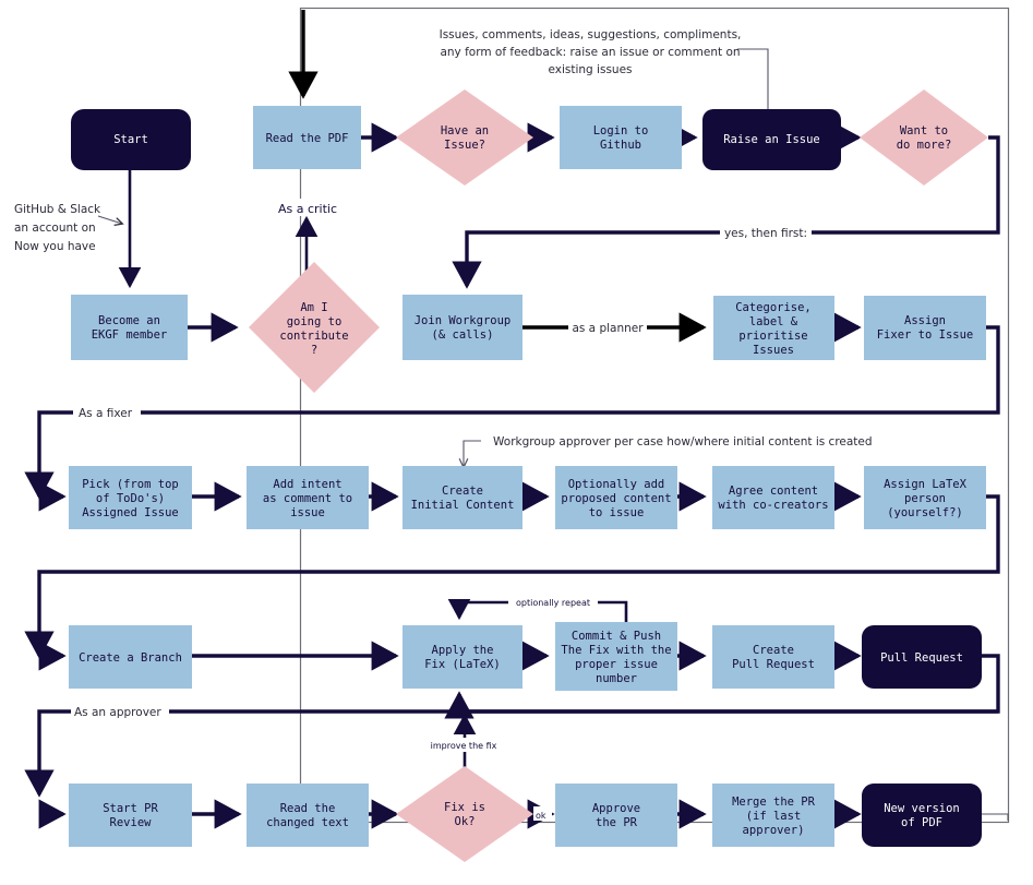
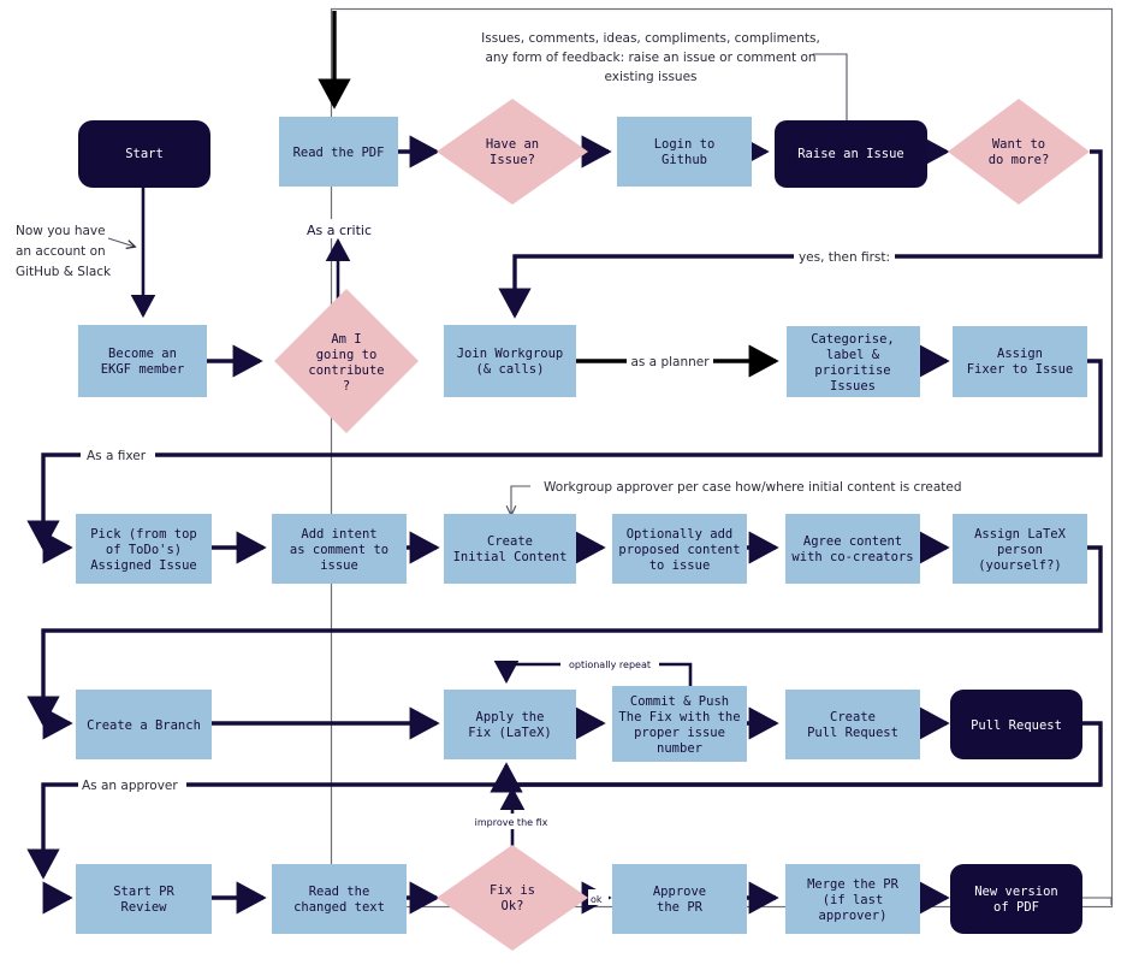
  Start
  Read the PDF
  Have an
  Issue?
  Login to
  Github
  Raise an Issue
  Want to
  do more?
  Become an
  EKGF member
  Am I
  going to
  contribute
  ?
  Join Workgroup
  (& calls)
  Categorise,
  label &
  prioritise
  Issues
  Assign
  Fixer to Issue
  Pick (from top
  of ToDo's)
  Assigned Issue
  Add intent
  as comment to
  issue
  Create
  Initial Content
  Optionally add
  proposed content
  to issue
  Agree content
  with co-creators
  Assign LaTeX
  person
  (yourself?)
  Create a Branch
  Apply the
  Fix (LaTeX)
  Commit & Push
  The Fix with the
  proper issue
  number
  Create
  Pull Request
  Pull Request
  Start PR
  Review
  Read the
  changed text
  Fix is
  Ok?
  Approve
  the PR
  Merge the PR
  (if last
  approver)
  New version
  of PDF
  As a critic
  yes, then first:
  as a planner
  As a fixer
  As an approver
  optionally repeat
  improve the fix
  ok
- GitHub & Slack
+ Now you have
  an account on
- Now you have
+ GitHub & Slack
- Issues, comments, ideas, suggestions, compliments,
+ Issues, comments, ideas, compliments, compliments,
  any form of feedback: raise an issue or comment on
  existing issues
  Workgroup approver per case how/where initial content is created
